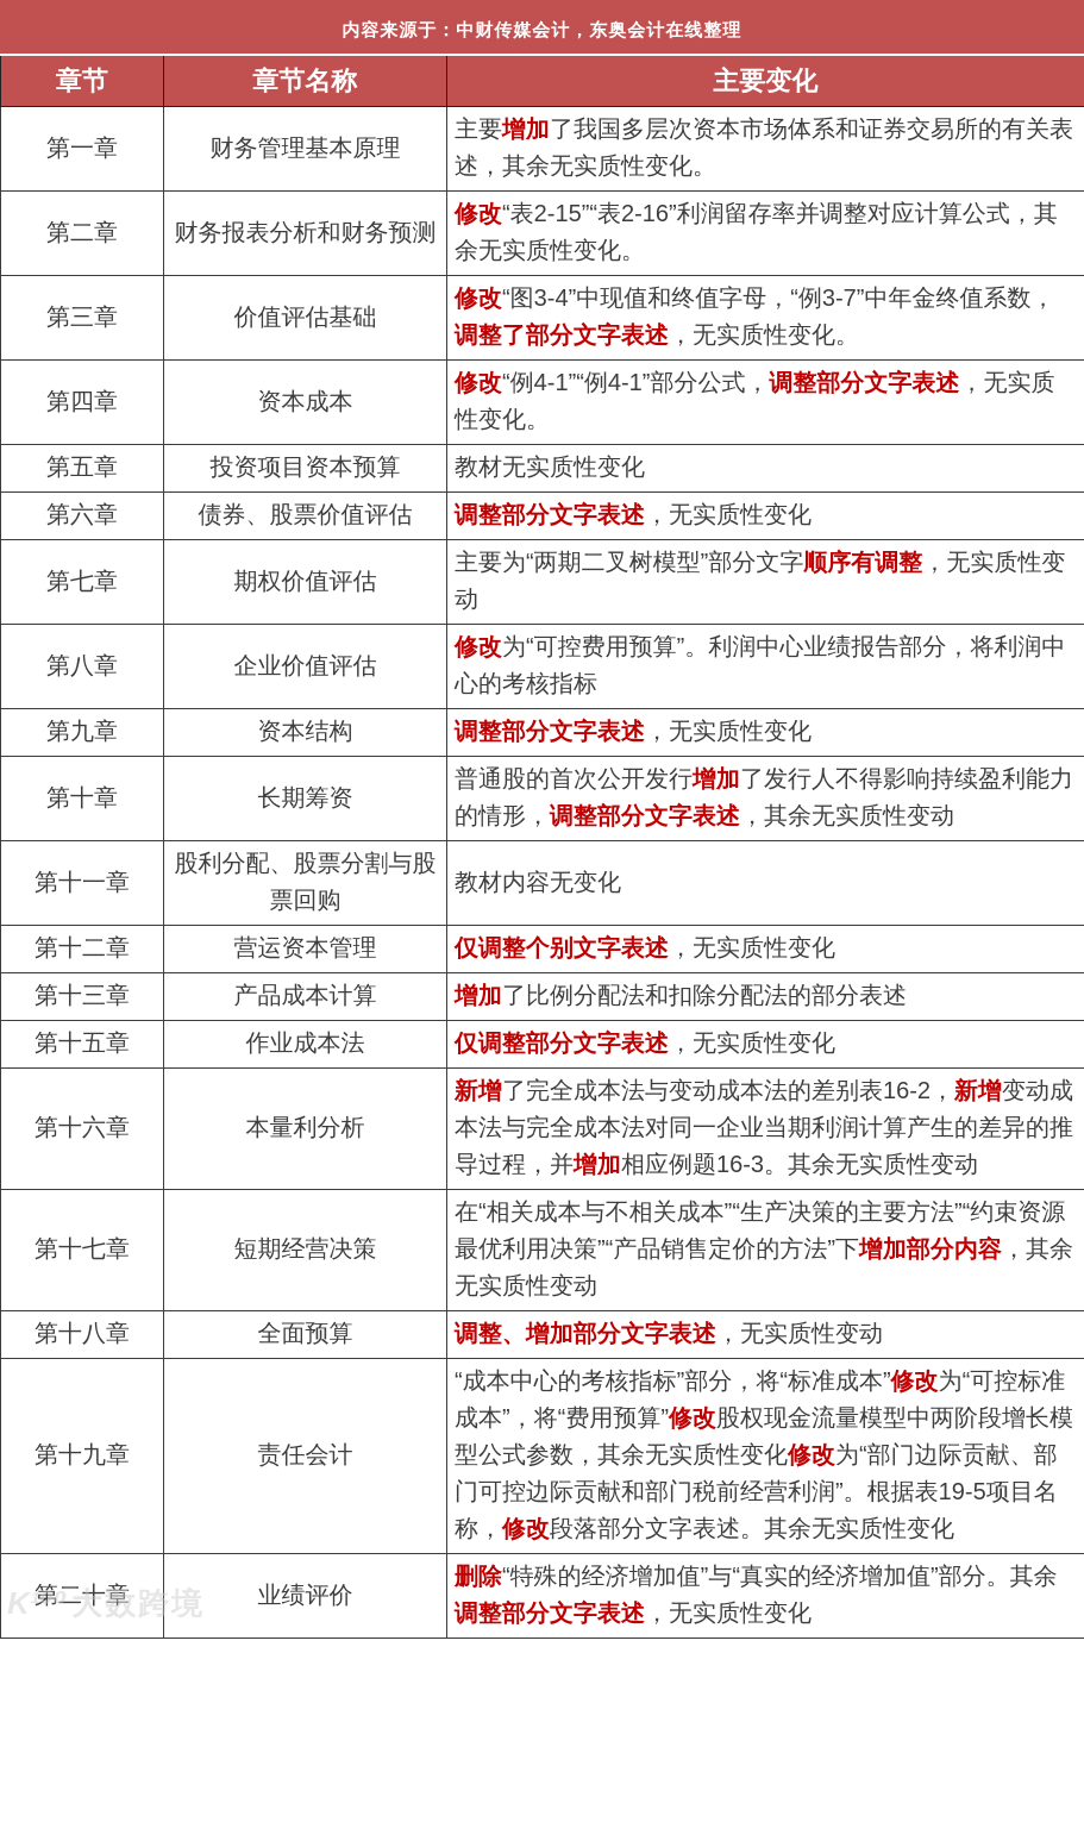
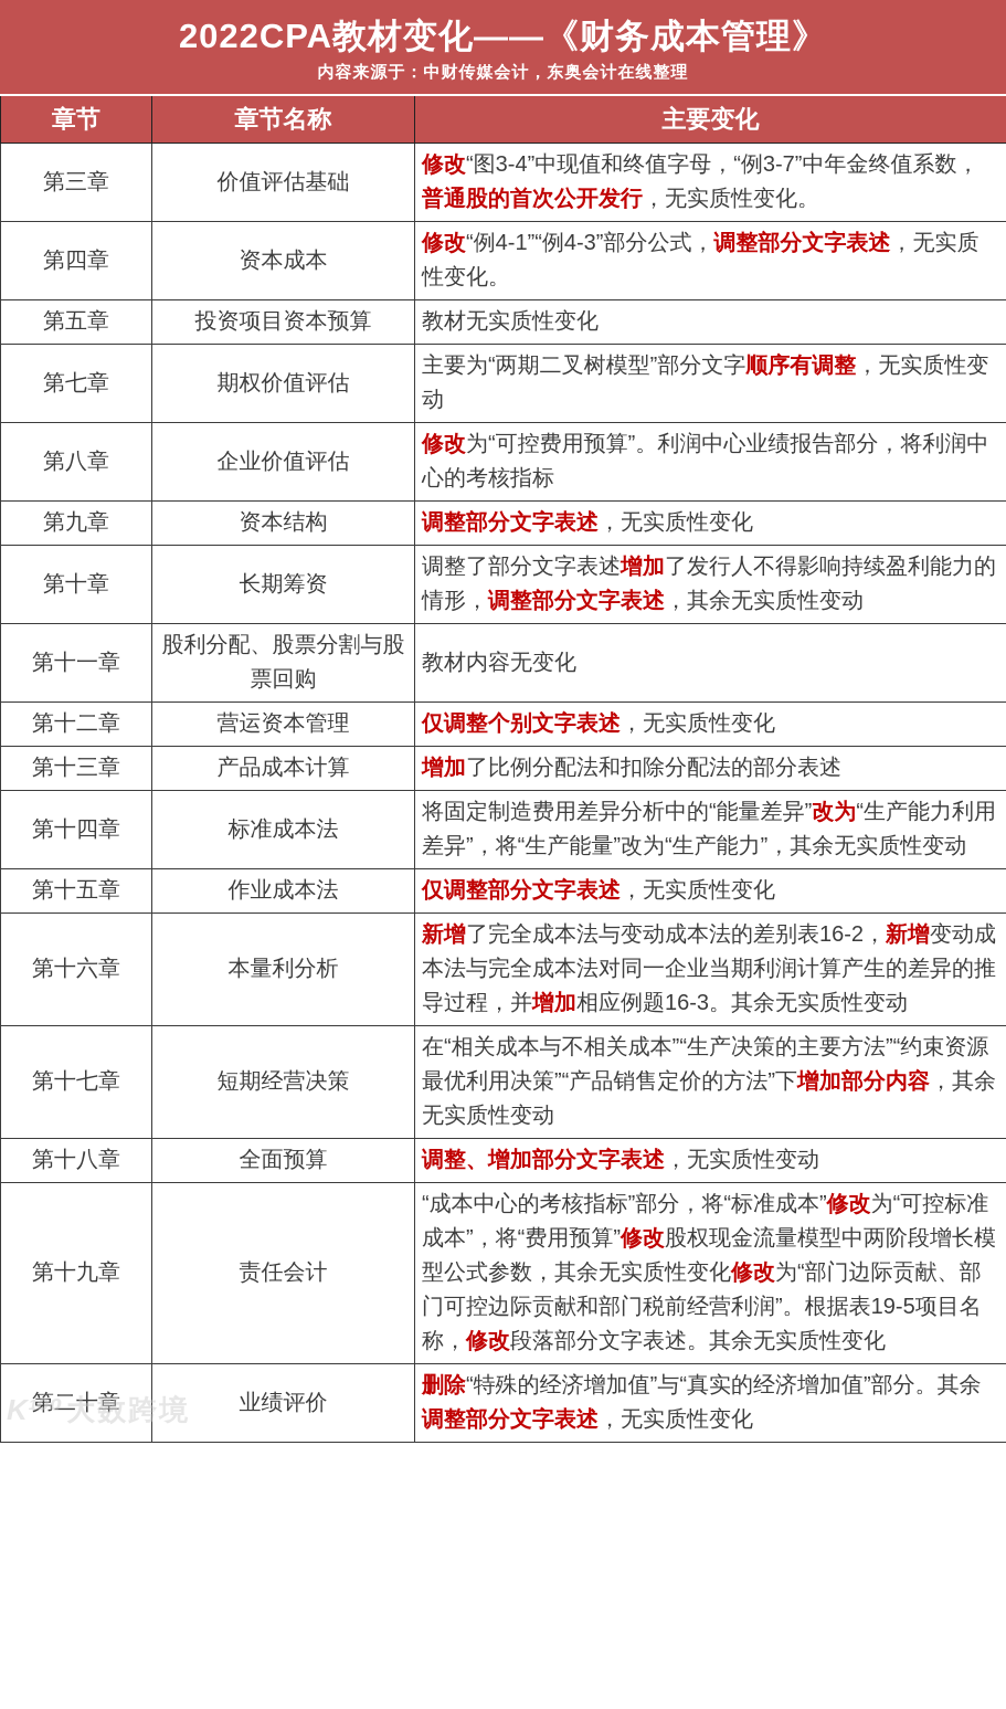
+ 2022CPA教材变化——《财务成本管理》
  内容来源于：中财传媒会计，东奥会计在线整理
  章节	章节名称	主要变化
- 第一章	财务管理基本原理	主要增加了我国多层次资本市场体系和证券交易所的有关表述，其余无实质性变化。
- 第二章	财务报表分析和财务预测	修改“表2-15”“表2-16”利润留存率并调整对应计算公式，其余无实质性变化。
- 第三章	价值评估基础	修改“图3-4”中现值和终值字母，“例3-7”中年金终值系数，调整了部分文字表述，无实质性变化。
+ 第三章	价值评估基础	修改“图3-4”中现值和终值字母，“例3-7”中年金终值系数，普通股的首次公开发行，无实质性变化。
- 第四章	资本成本	修改“例4-1”“例4-1”部分公式，调整部分文字表述，无实质性变化。
+ 第四章	资本成本	修改“例4-1”“例4-3”部分公式，调整部分文字表述，无实质性变化。
  第五章	投资项目资本预算	教材无实质性变化
- 第六章	债券、股票价值评估	调整部分文字表述，无实质性变化
  第七章	期权价值评估	主要为“两期二叉树模型”部分文字顺序有调整，无实质性变动
  第八章	企业价值评估	修改为“可控费用预算”。利润中心业绩报告部分，将利润中心的考核指标
  第九章	资本结构	调整部分文字表述，无实质性变化
- 第十章	长期筹资	普通股的首次公开发行增加了发行人不得影响持续盈利能力的情形，调整部分文字表述，其余无实质性变动
+ 第十章	长期筹资	调整了部分文字表述增加了发行人不得影响持续盈利能力的情形，调整部分文字表述，其余无实质性变动
  第十一章	股利分配、股票分割与股票回购	教材内容无变化
  第十二章	营运资本管理	仅调整个别文字表述，无实质性变化
  第十三章	产品成本计算	增加了比例分配法和扣除分配法的部分表述
+ 第十四章	标准成本法	将固定制造费用差异分析中的“能量差异”改为“生产能力利用差异”，将“生产能量”改为“生产能力”，其余无实质性变动
  第十五章	作业成本法	仅调整部分文字表述，无实质性变化
  第十六章	本量利分析	新增了完全成本法与变动成本法的差别表16-2，新增变动成本法与完全成本法对同一企业当期利润计算产生的差异的推导过程，并增加相应例题16-3。其余无实质性变动
  第十七章	短期经营决策	在“相关成本与不相关成本”“生产决策的主要方法”“约束资源最优利用决策”“产品销售定价的方法”下增加部分内容，其余无实质性变动
  第十八章	全面预算	调整、增加部分文字表述，无实质性变动
  第十九章	责任会计	“成本中心的考核指标”部分，将“标准成本”修改为“可控标准成本”，将“费用预算”修改股权现金流量模型中两阶段增长模型公式参数，其余无实质性变化修改为“部门边际贡献、部门可控边际贡献和部门税前经营利润”。根据表19-5项目名称，修改段落部分文字表述。其余无实质性变化
  第二十章	业绩评价	删除“特殊的经济增加值”与“真实的经济增加值”部分。其余调整部分文字表述，无实质性变化
  K¹⁰⁰
  大数跨境
